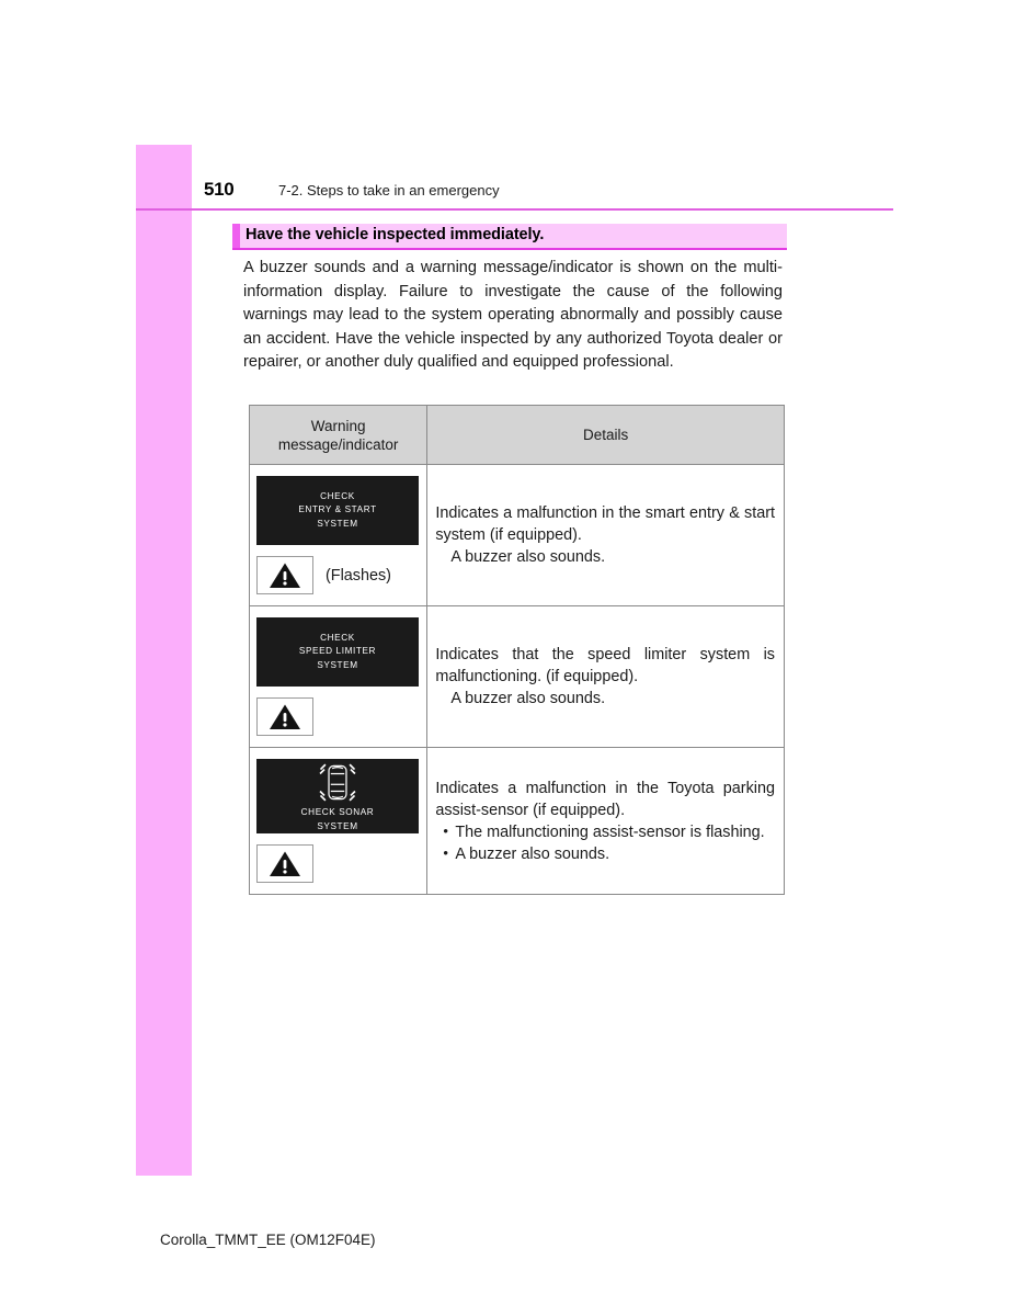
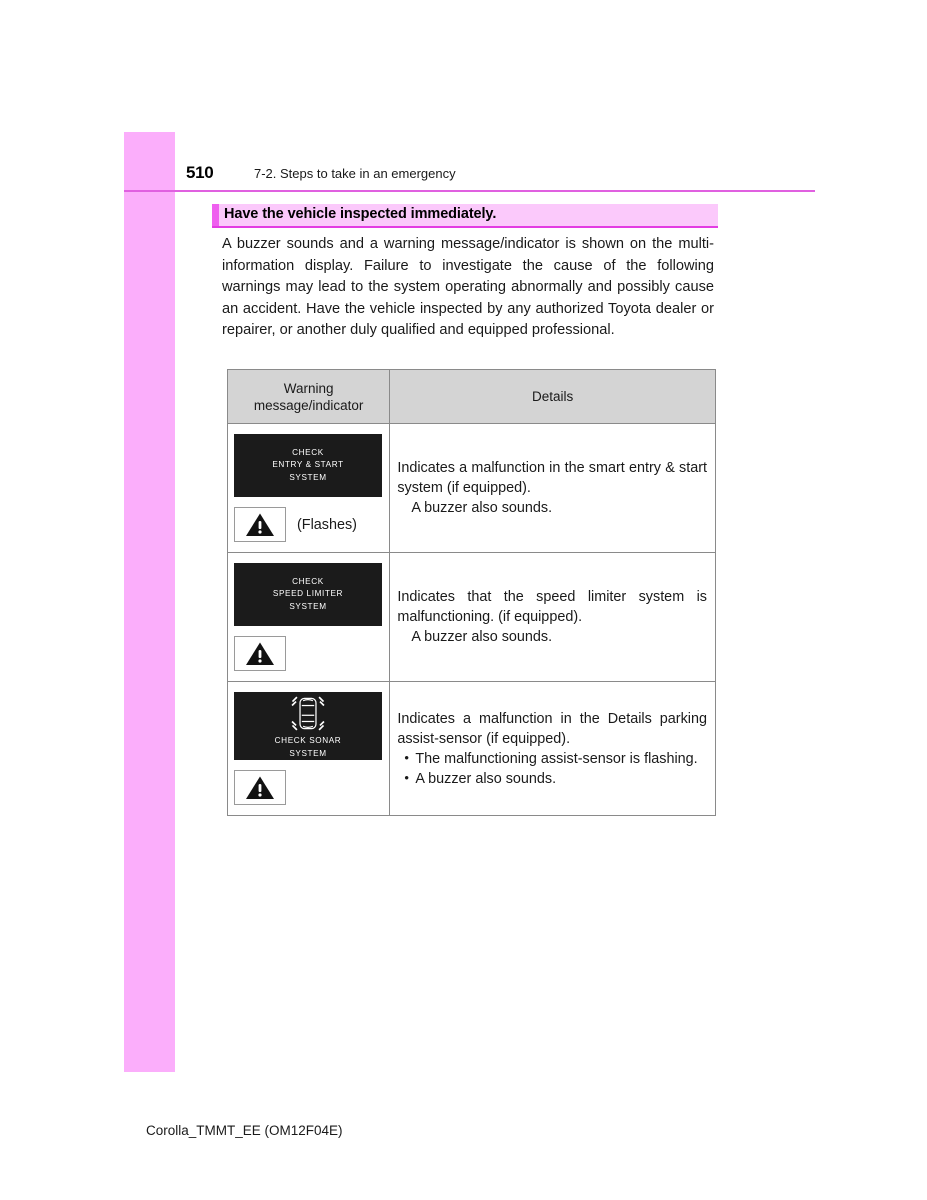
  510
  7-2. Steps to take in an emergency
  Have the vehicle inspected immediately.
  A buzzer sounds and a warning message/indicator is shown on the multi-information display. Failure to investigate the cause of the following warnings may lead to the system operating abnormally and possibly cause an accident. Have the vehicle inspected by any authorized Toyota dealer or repairer, or another duly qualified and equipped professional.
  Warning message/indicator	Details
  CHECK ENTRY & START SYSTEM (Flashes)	Indicates a malfunction in the smart entry & start system (if equipped). A buzzer also sounds.
  CHECK SPEED LIMITER SYSTEM	Indicates that the speed limiter system is malfunctioning. (if equipped). A buzzer also sounds.
- CHECK SONAR SYSTEM	Indicates a malfunction in the Toyota parking assist-sensor (if equipped). The malfunctioning assist-sensor is flashing. A buzzer also sounds.
+ CHECK SONAR SYSTEM	Indicates a malfunction in the Details parking assist-sensor (if equipped). The malfunctioning assist-sensor is flashing. A buzzer also sounds.
  Corolla_TMMT_EE (OM12F04E)
